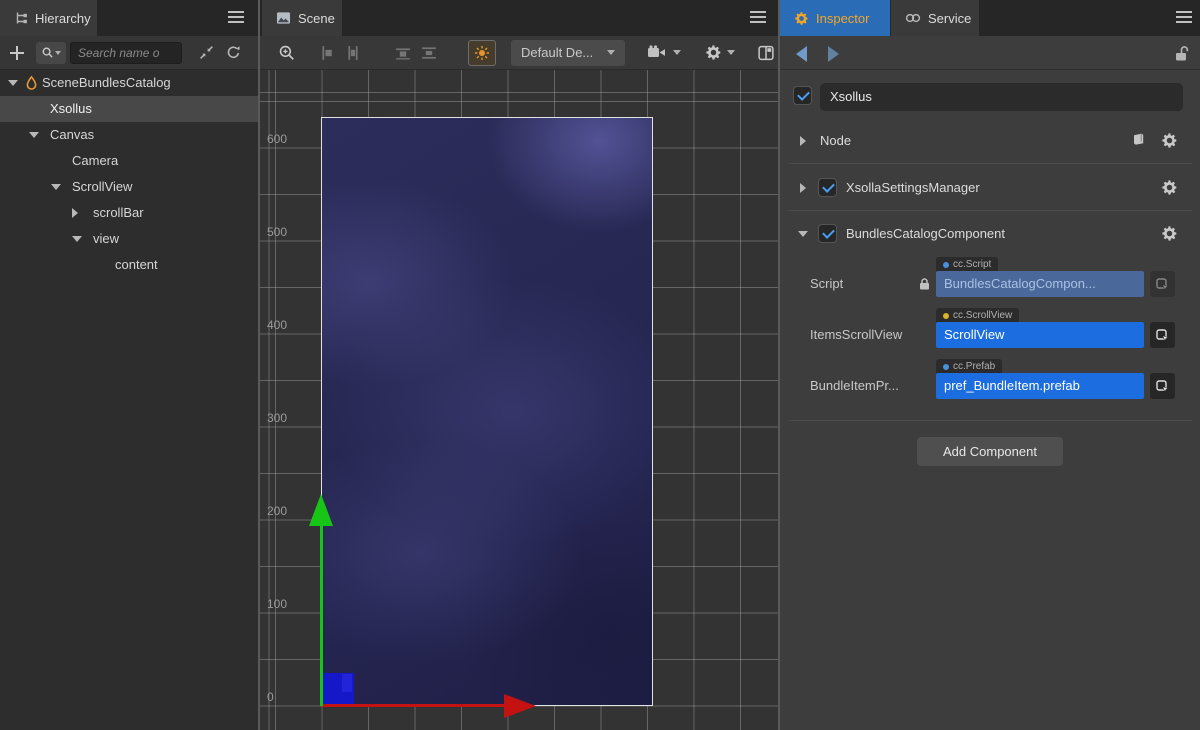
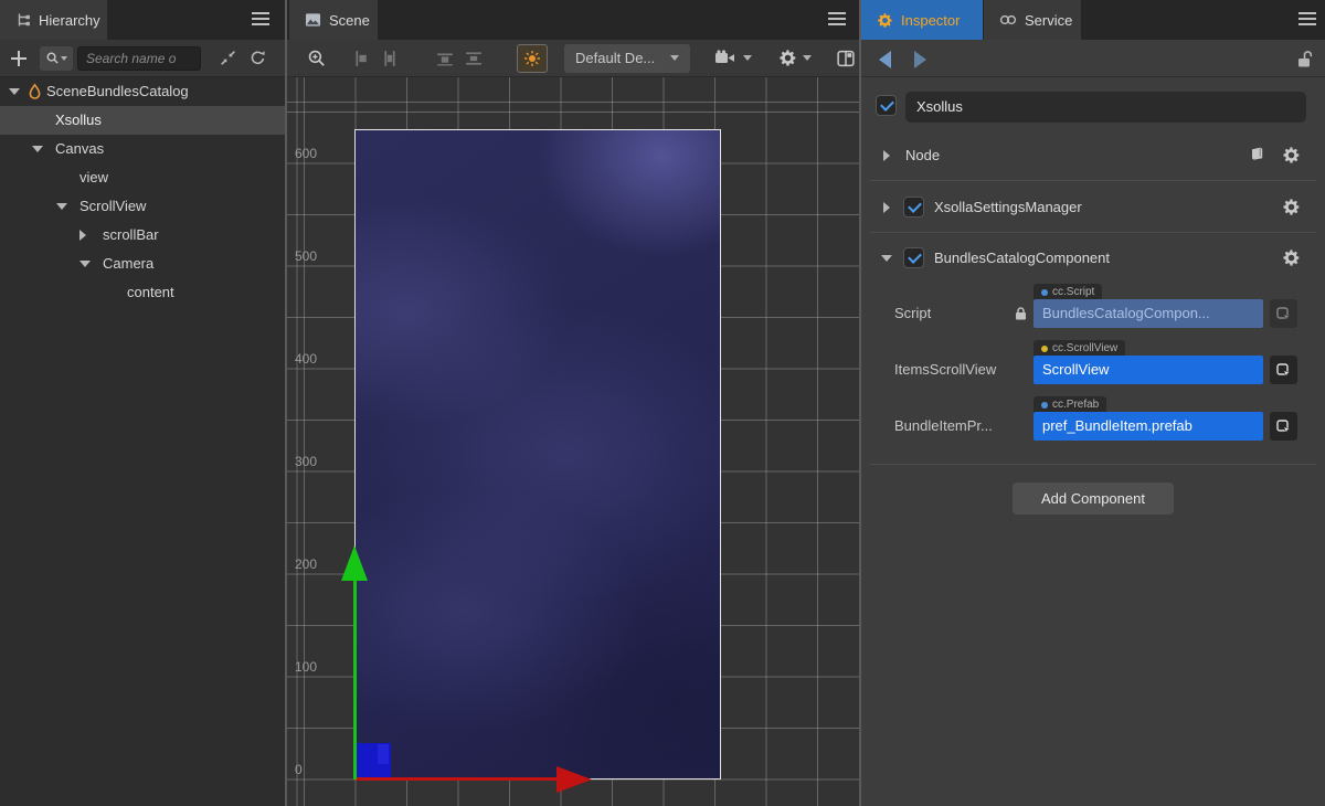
  Hierarchy
  Search name o
  SceneBundlesCatalog
  Xsollus
  Canvas
- Camera
+ view
  ScrollView
  scrollBar
- view
+ Camera
  content
  Scene
  Default De...
  600
  500
  400
  300
  200
  100
  0
  Inspector
  Service
  Xsollus
  Node
  XsollaSettingsManager
  BundlesCatalogComponent
  Script
  cc.Script
  BundlesCatalogCompon...
  ItemsScrollView
  cc.ScrollView
  ScrollView
  BundleItemPr...
  cc.Prefab
  pref_BundleItem.prefab
  Add Component
